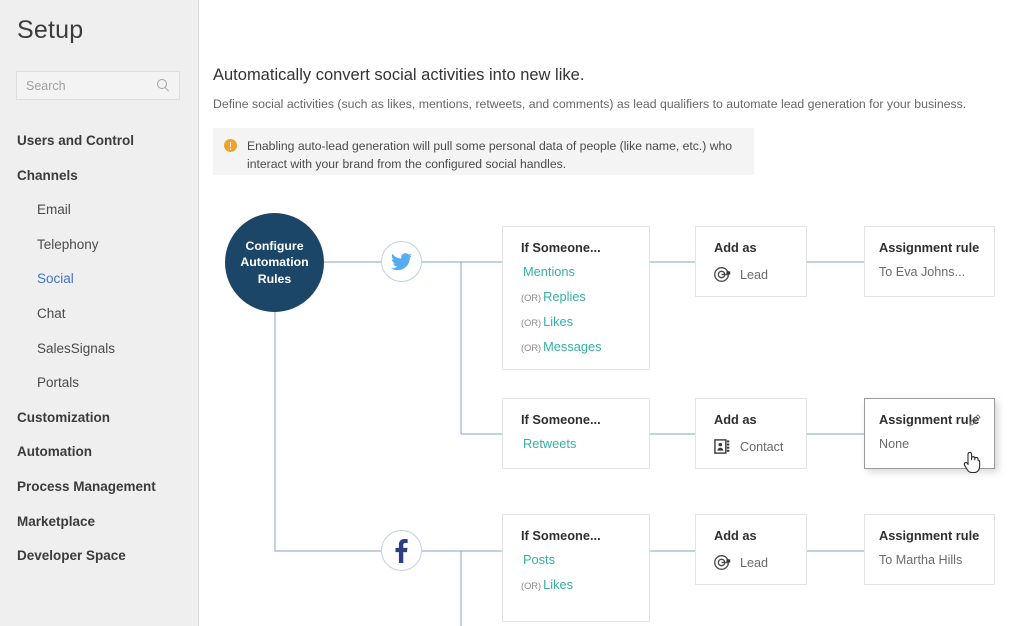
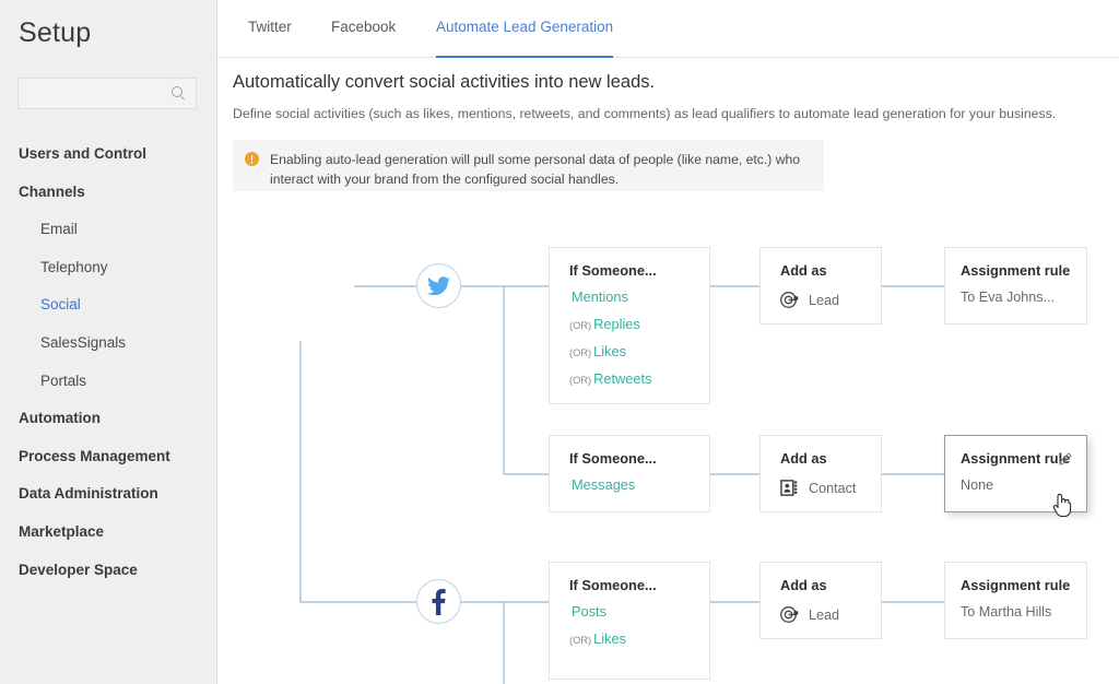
  Setup
- Search
  Users and Control
  Channels
  Email
  Telephony
  Social
- Chat
  SalesSignals
  Portals
- Customization
  Automation
  Process Management
+ Data Administration
  Marketplace
  Developer Space
+ Twitter
+ Facebook
+ Automate Lead Generation
- Automatically convert social activities into new like.
+ Automatically convert social activities into new leads.
  Define social activities (such as likes, mentions, retweets, and comments) as lead qualifiers to automate lead generation for your business.
  Enabling auto-lead generation will pull some personal data of people (like name, etc.) who interact with your brand from the configured social handles.
- Configure Automation Rules
  If Someone...
  Mentions
  (OR) Replies
  (OR) Likes
- (OR) Messages
+ (OR) Retweets
  Add as
  Lead
  Assignment rule
  To Eva Johns...
  If Someone...
- Retweets
+ Messages
  Add as
  Contact
  Assignment rule
  None
  If Someone...
  Posts
  (OR) Likes
  Add as
  Lead
  Assignment rule
  To Martha Hills
